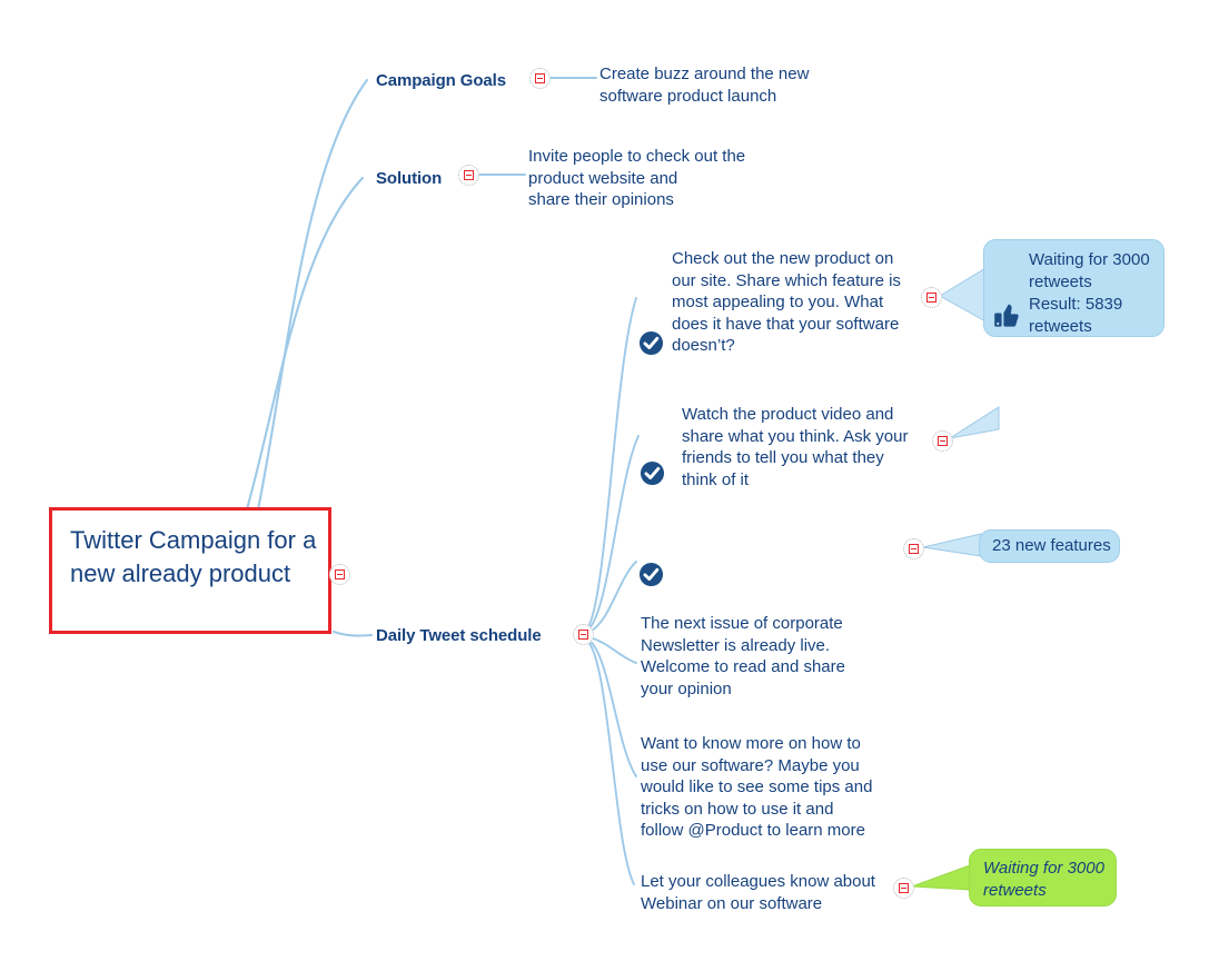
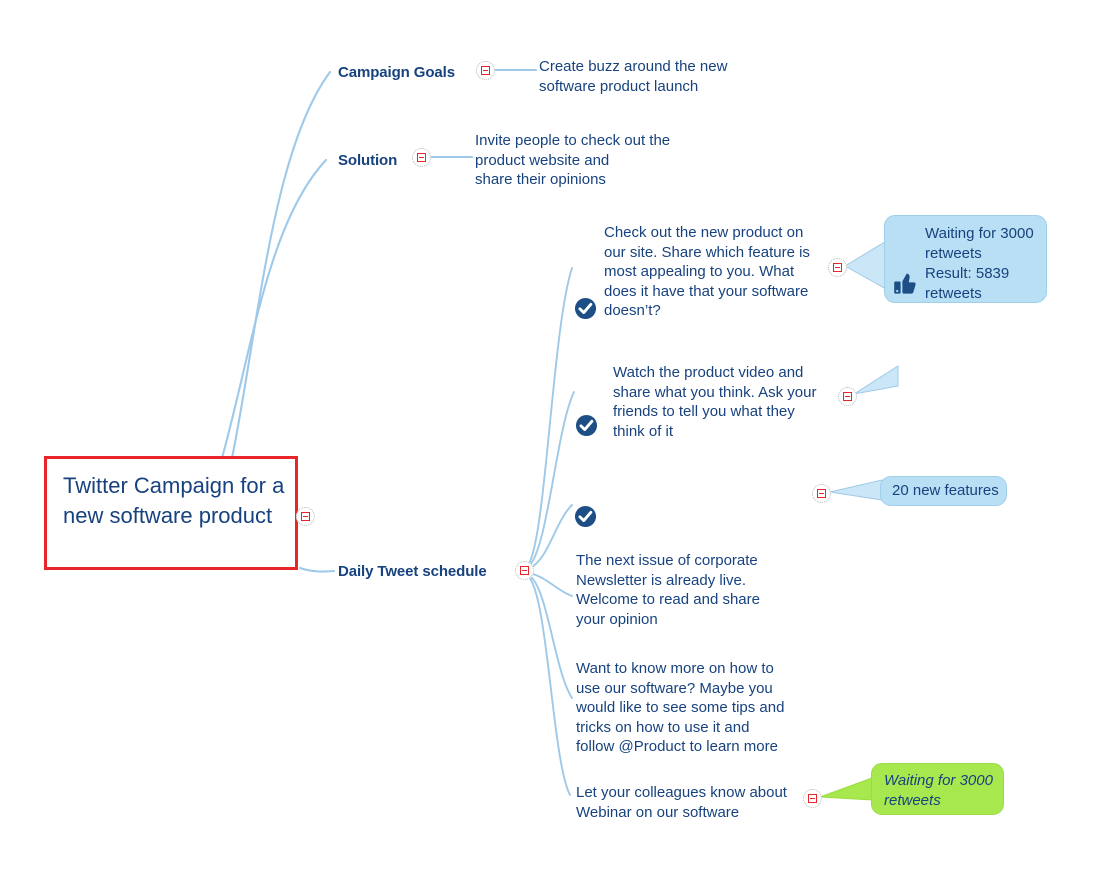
- Twitter Campaign for a new already product
+ Twitter Campaign for a new software product
  Campaign Goals
  Create buzz around the new
  software product launch
  Solution
  Invite people to check out the
  product website and
  share their opinions
  Daily Tweet schedule
  Check out the new product on
  our site. Share which feature is
  most appealing to you. What
  does it have that your software
  doesn’t?
  Waiting for 3000
  retweets
  Result: 5839
  retweets
  Watch the product video and
  share what you think. Ask your
  friends to tell you what they
  think of it
- 23 new features
+ 20 new features
  The next issue of corporate
  Newsletter is already live.
  Welcome to read and share
  your opinion
  Want to know more on how to
  use our software? Maybe you
  would like to see some tips and
  tricks on how to use it and
  follow @Product to learn more
  Let your colleagues know about
  Webinar on our software
  Waiting for 3000
  retweets
